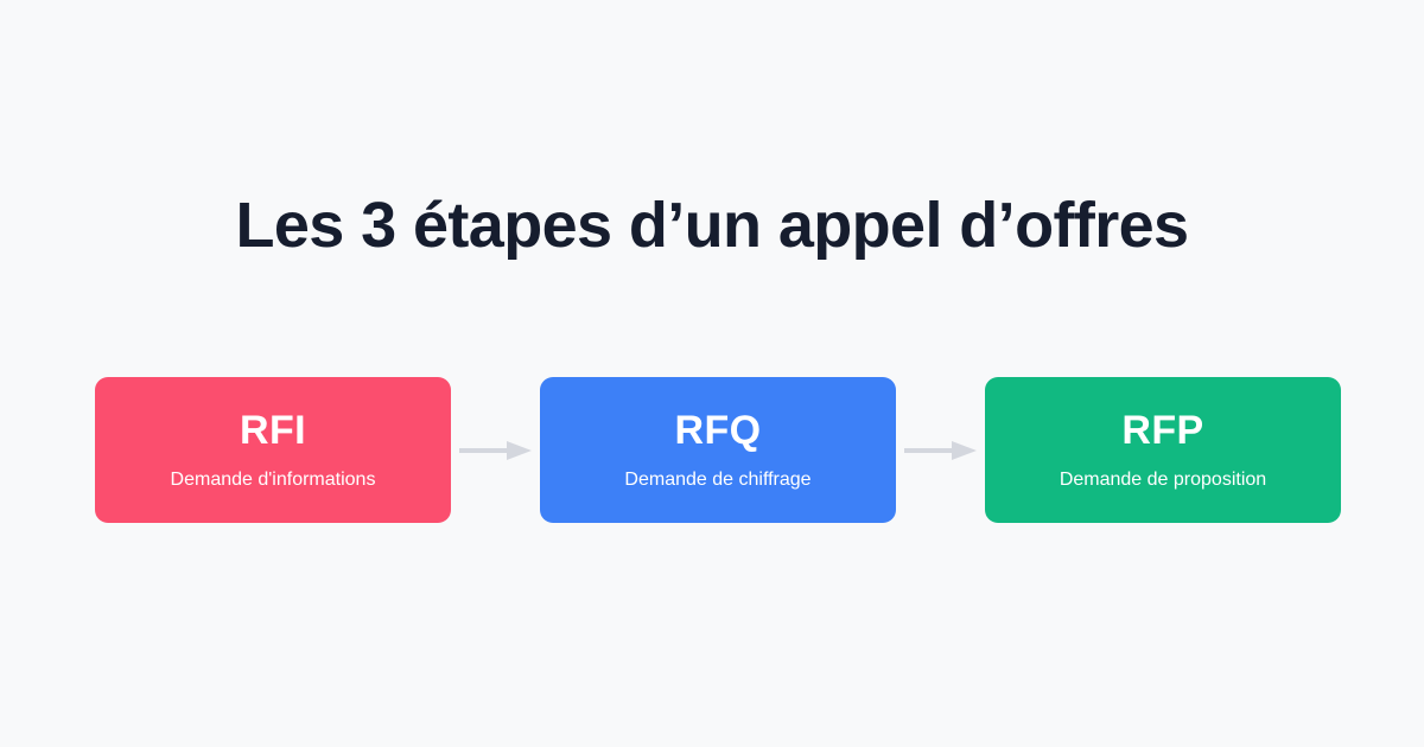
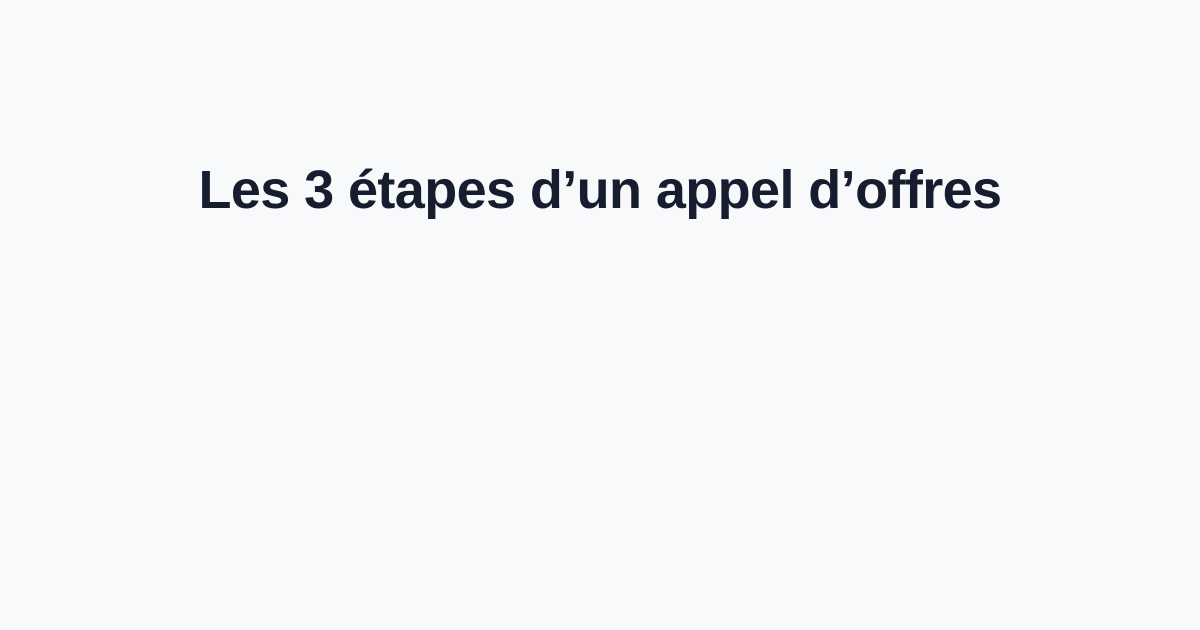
  Les 3 étapes d’un appel d’offres
- RFI
- Demande d'informations
- RFQ
- Demande de chiffrage
- RFP
- Demande de proposition
